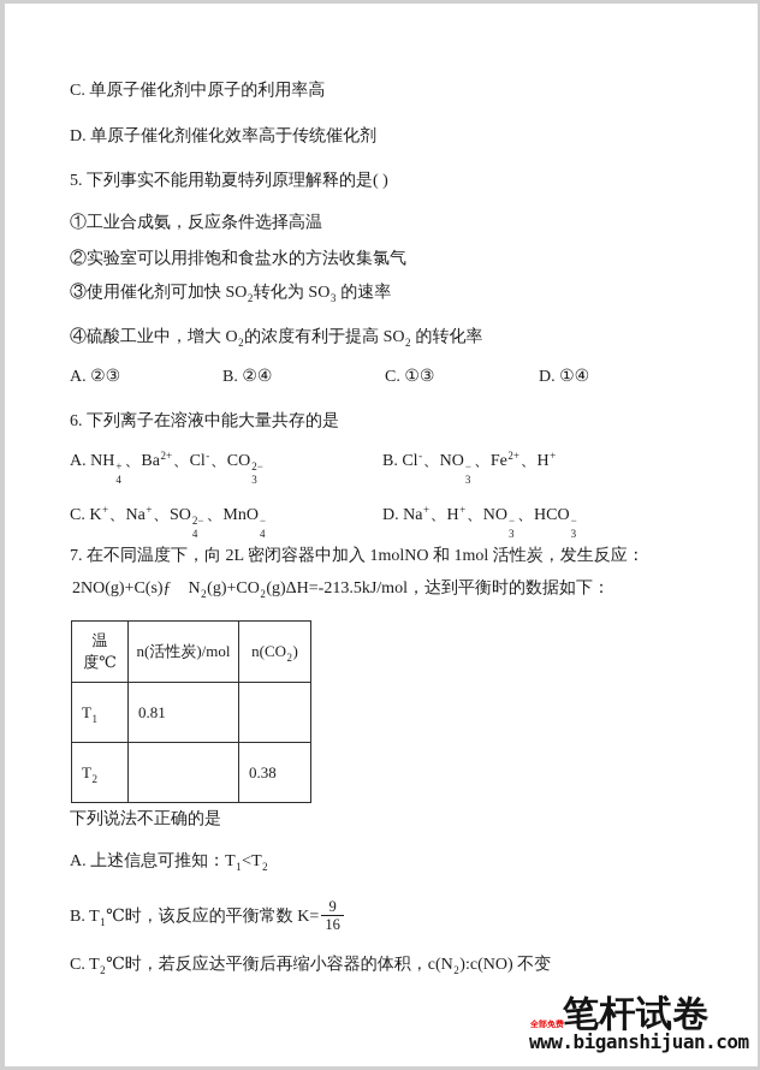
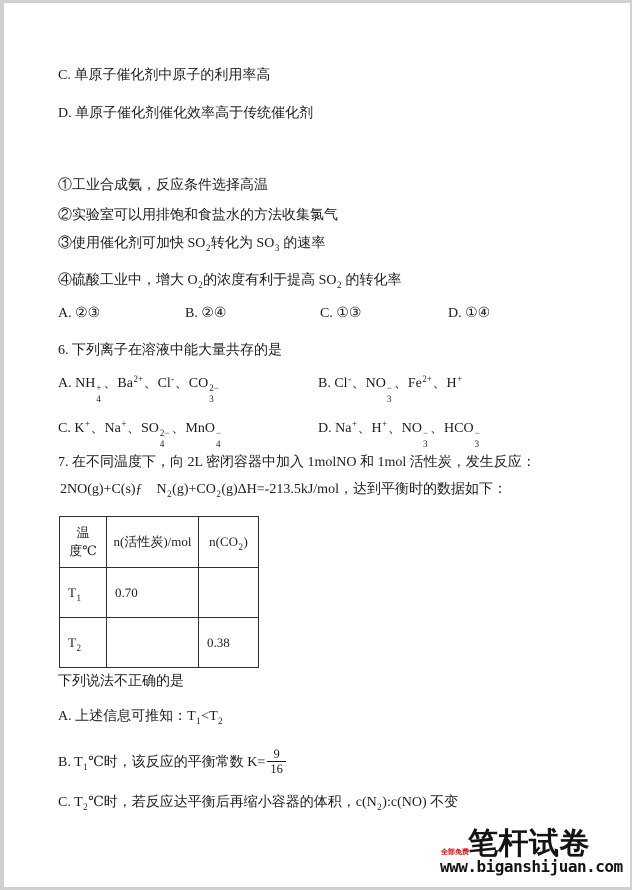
  笔杆试卷
  www.biganshijuan.com
  C. 单原子催化剂中原子的利用率高
  D. 单原子催化剂催化效率高于传统催化剂
- 5. 下列事实不能用勒夏特列原理解释的是( )
  ①工业合成氨，反应条件选择高温
  ②实验室可以用排饱和食盐水的方法收集氯气
  ③使用催化剂可加快 SO2转化为 SO3 的速率
  ④硫酸工业中，增大 O2的浓度有利于提高 SO2 的转化率
  A. ②③
  B. ②④
  C. ①③
  D. ①④
  6. 下列离子在溶液中能大量共存的是
  A. NH
  +
  4
  、Ba2+、Cl-、CO
  2−
  3
  B. Cl-、NO
  −
  3
  、Fe2+、H+
  C. K+、Na+、SO
  2−
  4
  、MnO
  −
  4
  D. Na+、H+、NO
  −
  3
  、HCO
  −
  3
  7. 在不同温度下，向 2L 密闭容器中加入 1molNO 和 1mol 活性炭，发生反应：
  2NO(g)+C(s)ƒ N2(g)+CO2(g)ΔH=-213.5kJ/mol，达到平衡时的数据如下：
  下列说法不正确的是
  A. 上述信息可推知：T1<T2
  B. T1℃时，该反应的平衡常数 K=
  9
  16
  C. T2℃时，若反应达平衡后再缩小容器的体积，c(N2):c(NO) 不变
  温度℃	n(活性炭)/mol	n(CO2)
- T1	0.81
+ T1	0.70
  T2		0.38
